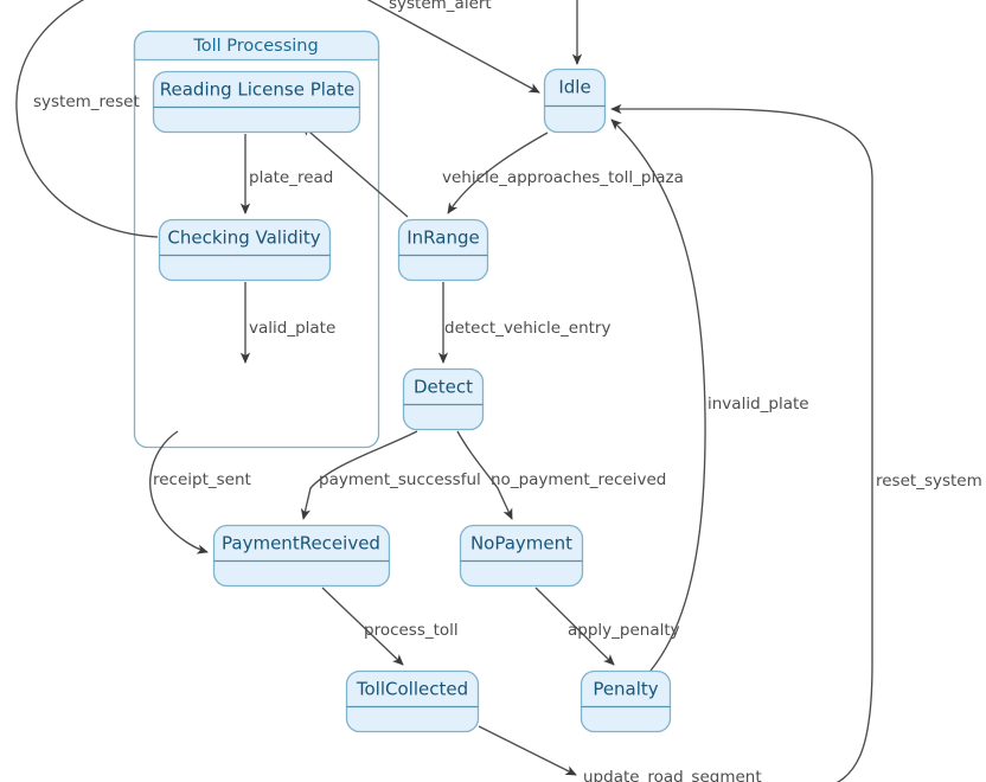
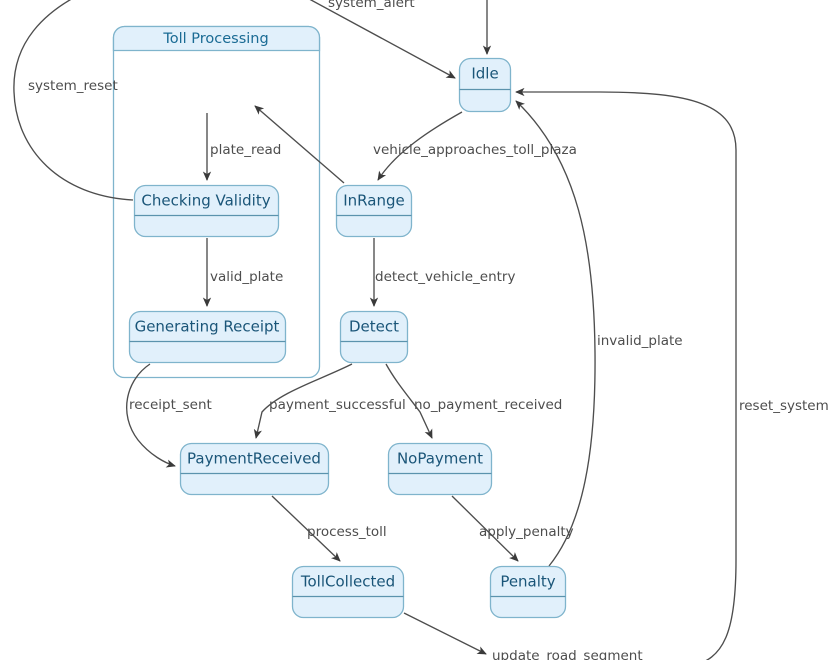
  Toll Processing
- Reading License Plate
  Idle
  Checking Validity
  InRange
+ Generating Receipt
  Detect
  PaymentReceived
  NoPayment
  TollCollected
  Penalty
  system_alert
  system_reset
  plate_read
  vehicle_approaches_toll_plaza
  valid_plate
  detect_vehicle_entry
  receipt_sent
  payment_successful
  no_payment_received
  process_toll
  apply_penalty
  invalid_plate
  reset_system
  update_road_segment
